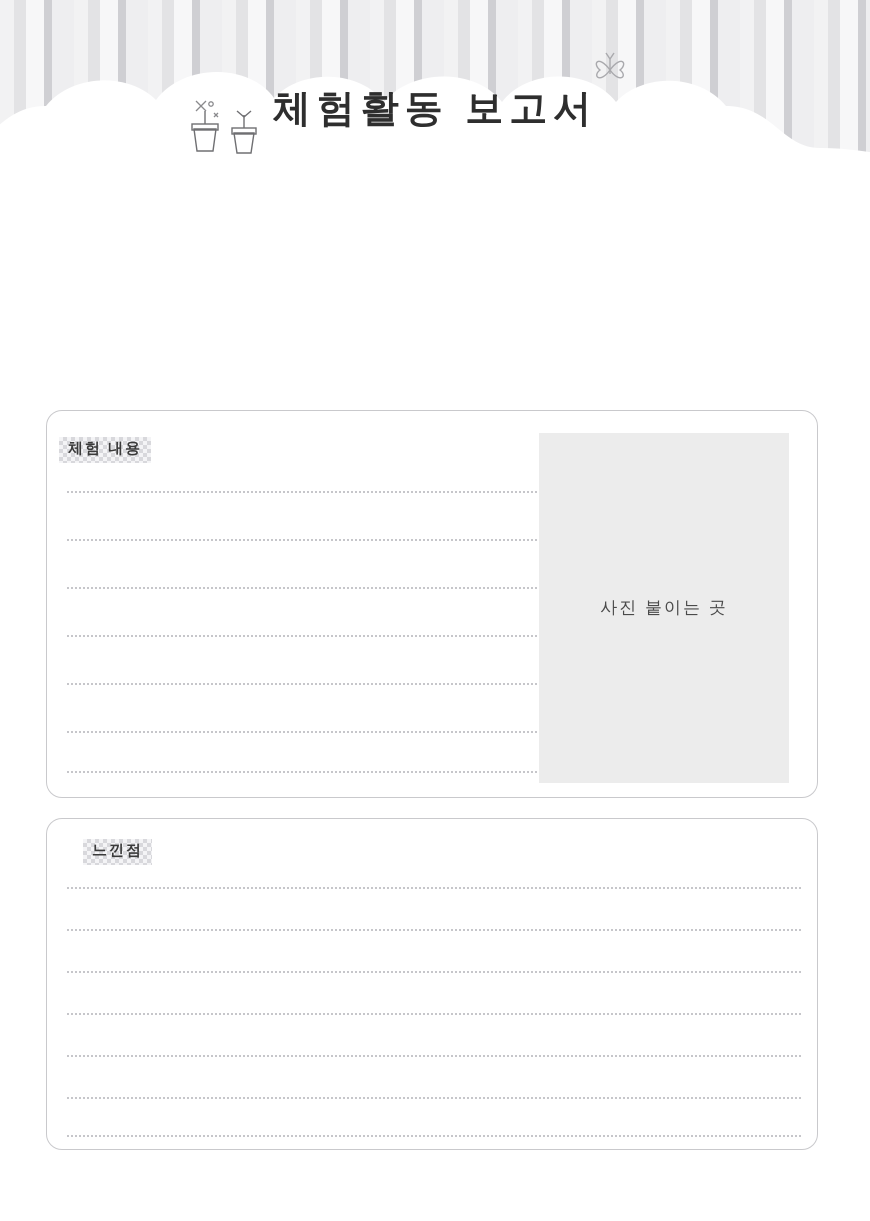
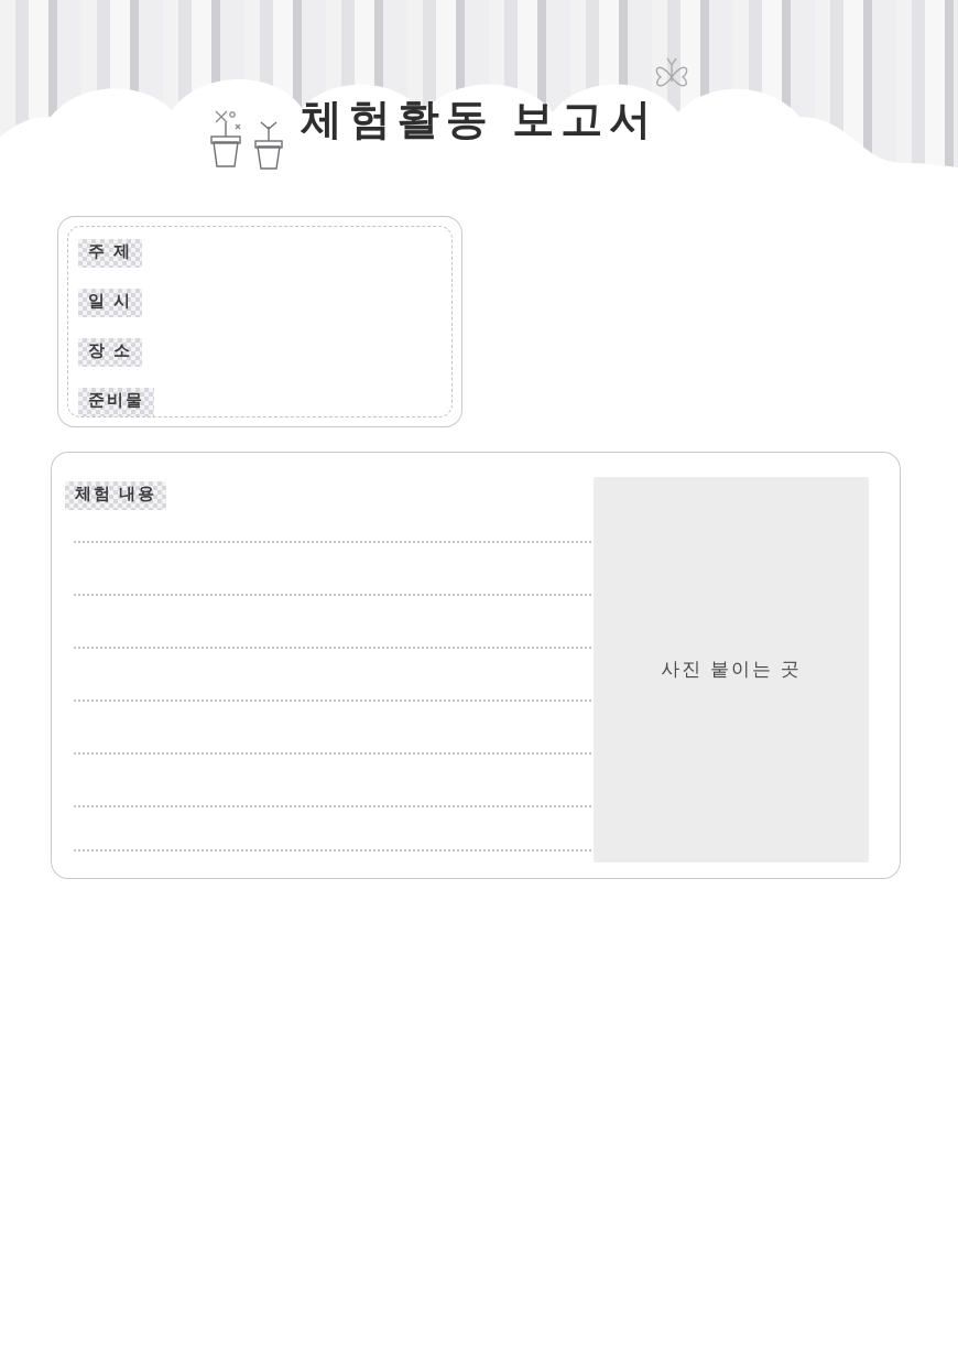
  체험활동 보고서
+ 주 제
+ 일 시
+ 장 소
+ 준비물
  체험 내용
  사진 붙이는 곳
- 느낀점
